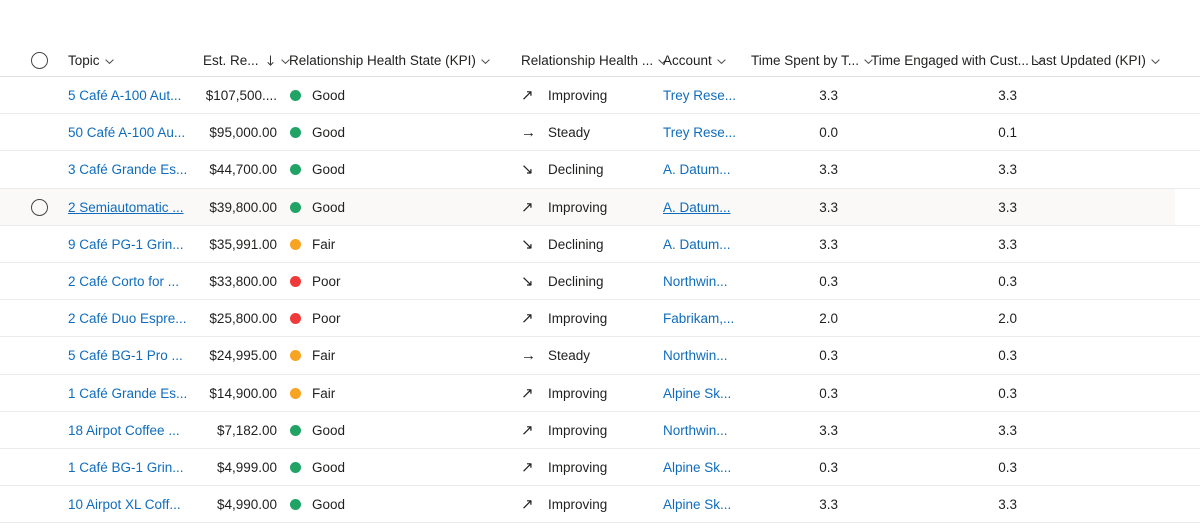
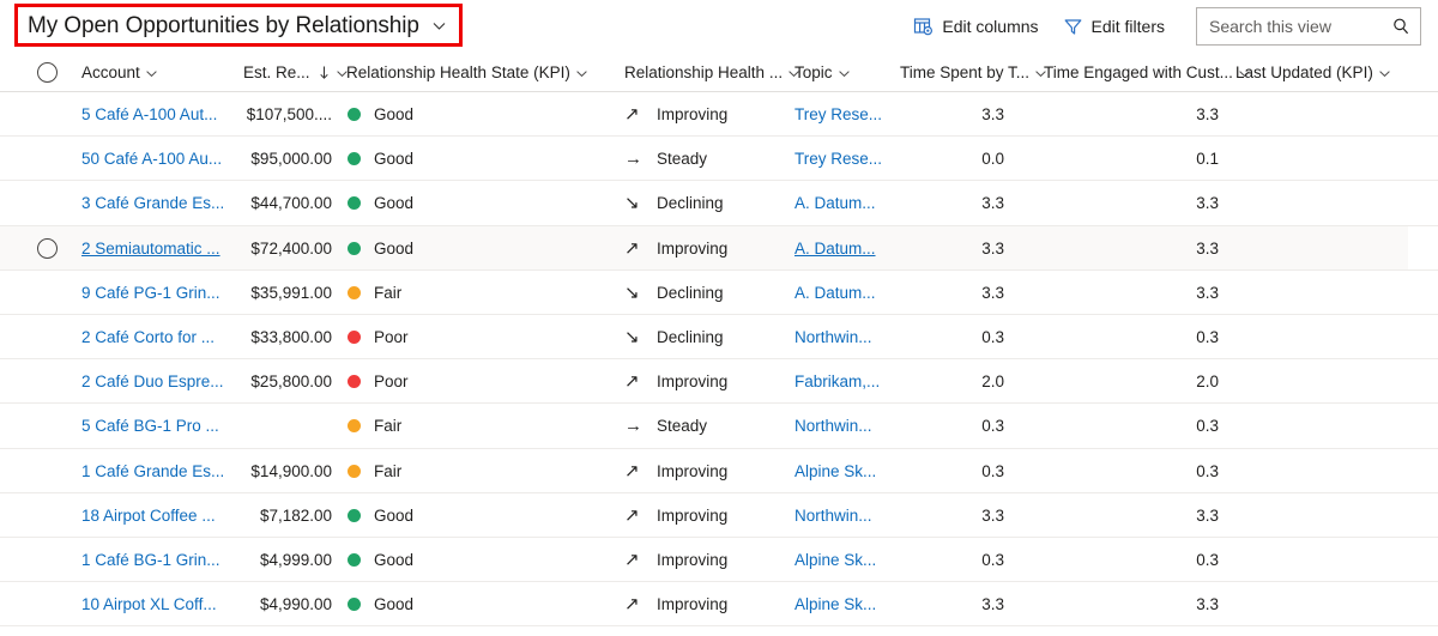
+ My Open Opportunities by Relationship
+ Edit columns
+ Edit filters
+ Search this view
- Topic
+ Account
  Est. Re...
  Relationship Health State (KPI)
  Relationship Health ...
- Account
+ Topic
  Time Spent by T...
  Time Engaged with Cust...
  Last Updated (KPI)
  5 Café A-100 Aut...
  $107,500....
  Good
  ↗
  Improving
  Trey Rese...
  3.3
  3.3
  50 Café A-100 Au...
  $95,000.00
  Good
  →
  Steady
  Trey Rese...
  0.0
  0.1
  3 Café Grande Es...
  $44,700.00
  Good
  ↘
  Declining
  A. Datum...
  3.3
  3.3
  2 Semiautomatic ...
- $39,800.00
+ $72,400.00
  Good
  ↗
  Improving
  A. Datum...
  3.3
  3.3
  9 Café PG-1 Grin...
  $35,991.00
  Fair
  ↘
  Declining
  A. Datum...
  3.3
  3.3
  2 Café Corto for ...
  $33,800.00
  Poor
  ↘
  Declining
  Northwin...
  0.3
  0.3
  2 Café Duo Espre...
  $25,800.00
  Poor
  ↗
  Improving
  Fabrikam,...
  2.0
  2.0
  5 Café BG-1 Pro ...
- $24,995.00
  Fair
  →
  Steady
  Northwin...
  0.3
  0.3
  1 Café Grande Es...
  $14,900.00
  Fair
  ↗
  Improving
  Alpine Sk...
  0.3
  0.3
  18 Airpot Coffee ...
  $7,182.00
  Good
  ↗
  Improving
  Northwin...
  3.3
  3.3
  1 Café BG-1 Grin...
  $4,999.00
  Good
  ↗
  Improving
  Alpine Sk...
  0.3
  0.3
  10 Airpot XL Coff...
  $4,990.00
  Good
  ↗
  Improving
  Alpine Sk...
  3.3
  3.3
